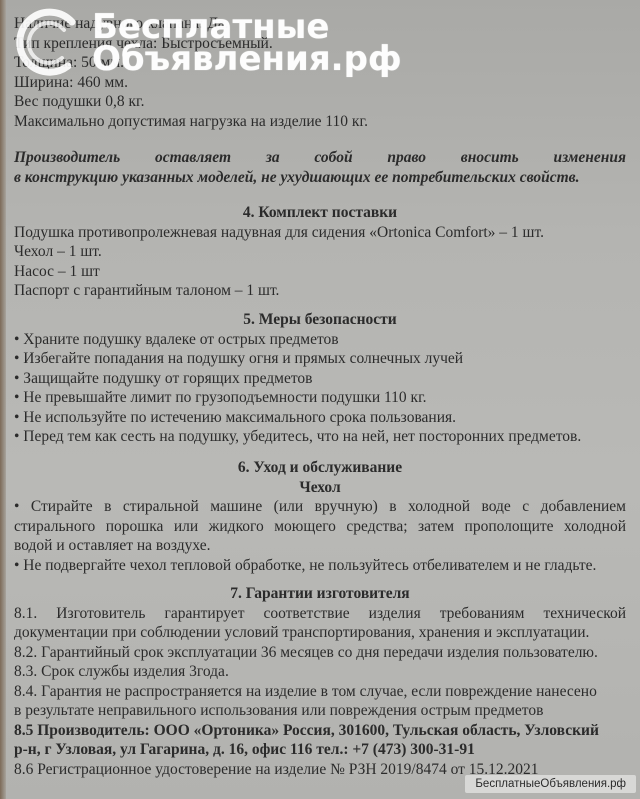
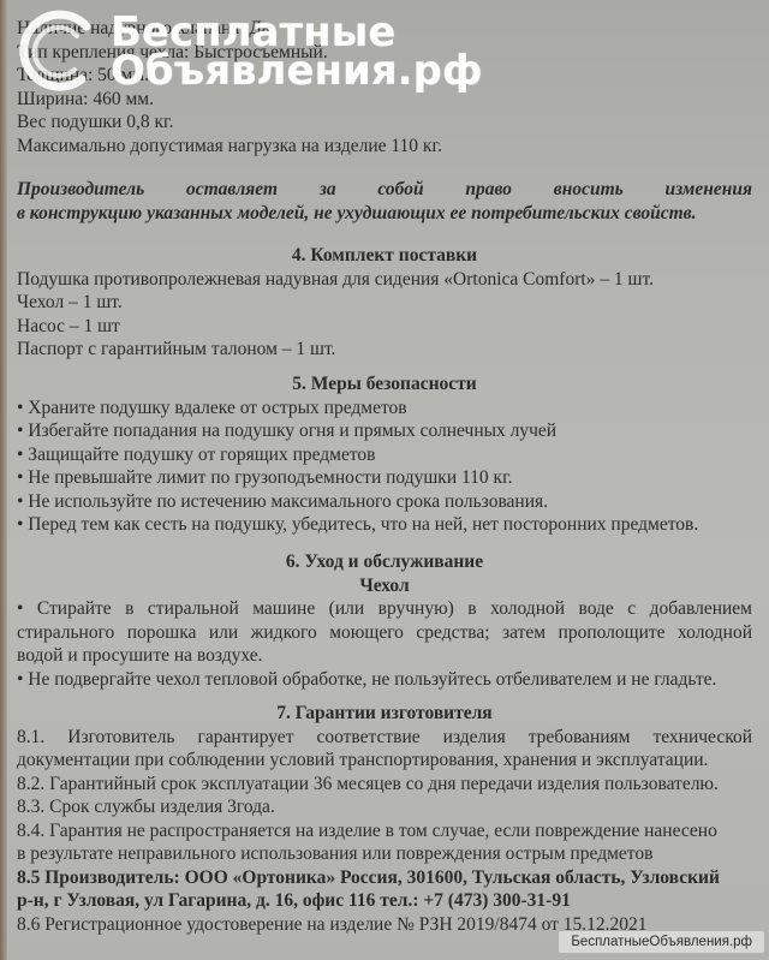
  Нличие надувного клапана: Да.
  ип крепления чехла: Быстросъемный.
  Тлщина: 50 мм.
  Ширина: 460 мм.
  Вес подушки 0,8 кг.
  Максимально допустимая нагрузка на изделие 110 кг.
  Производитель оставляет за собой право вносить изменения
  в конструкцию указанных моделей, не ухудшающих ее потребительских свойств.
  4. Комплект поставки
  Подушка противопролежневая надувная для сидения «Ortonica Comfort» – 1 шт.
  Чехол – 1 шт.
  Насос – 1 шт
  Паспорт с гарантийным талоном – 1 шт.
  5. Меры безопасности
  • Храните подушку вдалеке от острых предметов
  • Избегайте попадания на подушку огня и прямых солнечных лучей
  • Защищайте подушку от горящих предметов
  • Не превышайте лимит по грузоподъемности подушки 110 кг.
  • Не используйте по истечению максимального срока пользования.
  • Перед тем как сесть на подушку, убедитесь, что на ней, нет посторонних предметов.
  6. Уход и обслуживание
  Чехол
  • Стирайте в стиральной машине (или вручную) в холодной воде с добавлением
  стирального порошка или жидкого моющего средства; затем прополощите холодной
- водой и оставляет на воздухе.
+ водой и просушите на воздухе.
  • Не подвергайте чехол тепловой обработке, не пользуйтесь отбеливателем и не гладьте.
  7. Гарантии изготовителя
  8.1. Изготовитель гарантирует соответствие изделия требованиям технической
  документации при соблюдении условий транспортирования, хранения и эксплуатации.
  8.2. Гарантийный срок эксплуатации 36 месяцев со дня передачи изделия пользователю.
  8.3. Срок службы изделия 3года.
  8.4. Гарантия не распространяется на изделие в том случае, если повреждение нанесено
  в результате неправильного использования или повреждения острым предметов
  8.5 Производитель: ООО «Ортоника» Россия, 301600, Тульская область, Узловский
  р-н, г Узловая, ул Гагарина, д. 16, офис 116 тел.: +7 (473) 300-31-91
  8.6 Регистрационное удостоверение на изделие № РЗН 2019/8474 от 15.12.2021
  Бесплатные
  Объявления.рф
  БесплатныеОбъявления.рф
